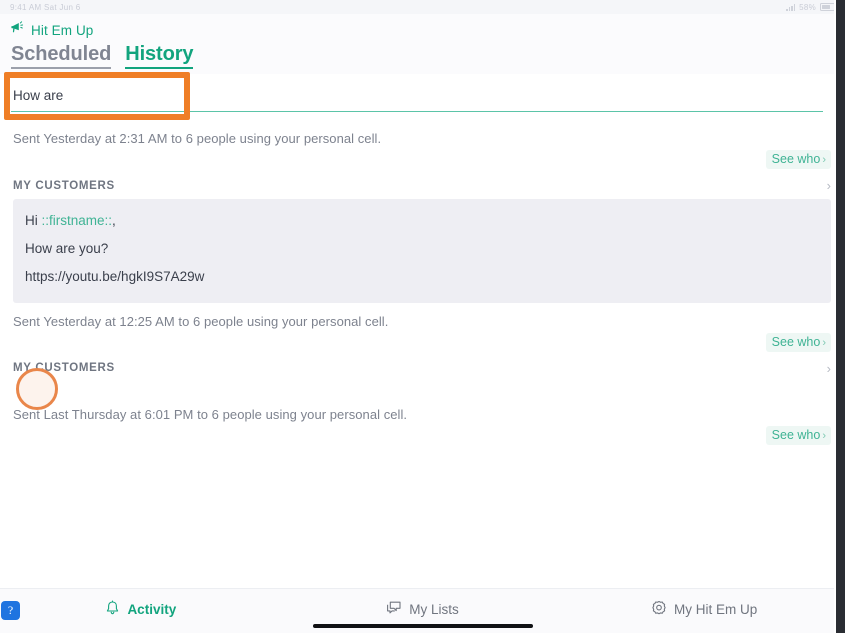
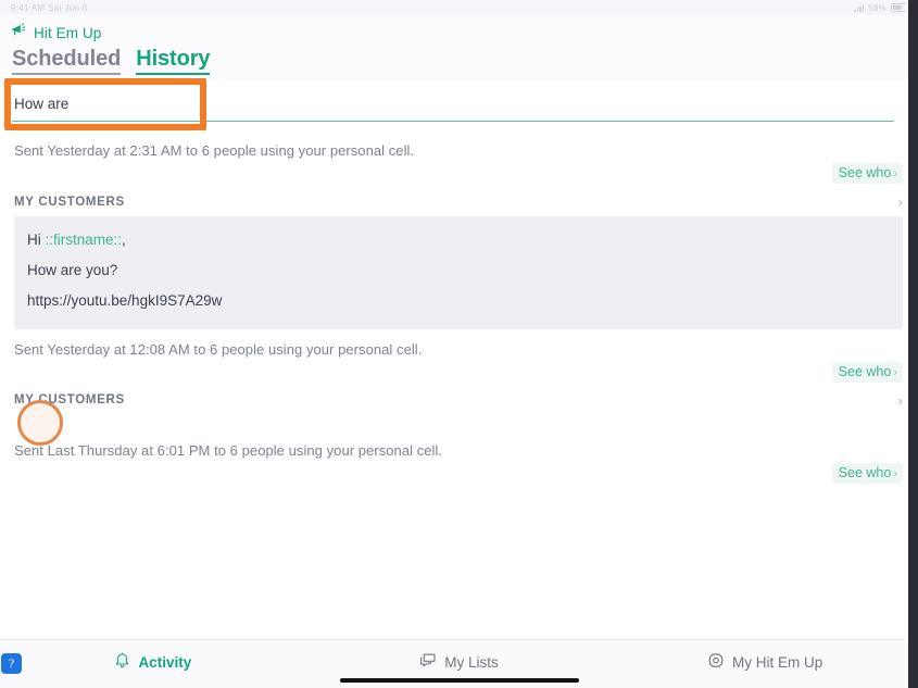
  9:41 AM Sat Jun 6
  58%
  Hit Em Up
  Scheduled
  History
  How are
  Sent Yesterday at 2:31 AM to 6 people using your personal cell.
  See who ›
  MY CUSTOMERS
  ›
  Hi ::firstname::,
  How are you?
  https://youtu.be/hgkI9S7A29w
- Sent Yesterday at 12:25 AM to 6 people using your personal cell.
+ Sent Yesterday at 12:08 AM to 6 people using your personal cell.
  See who ›
  MY CUSTOMERS
  ›
  Sent Last Thursday at 6:01 PM to 6 people using your personal cell.
  See who ›
  ?
  Activity
  My Lists
  My Hit Em Up
